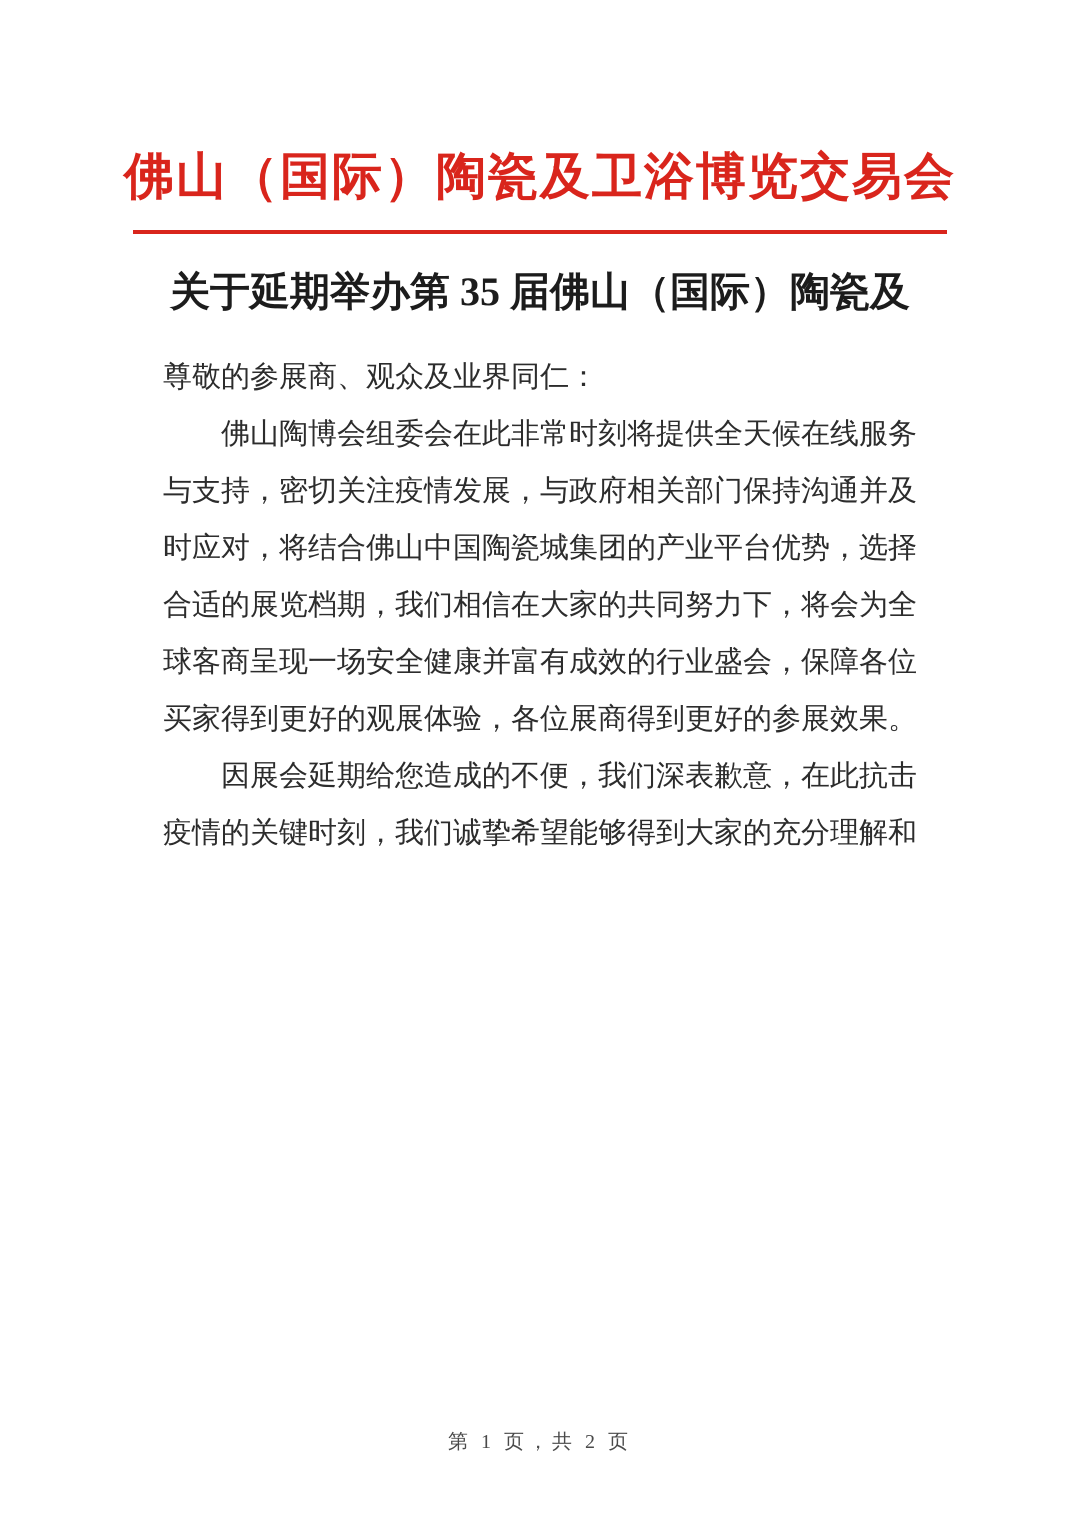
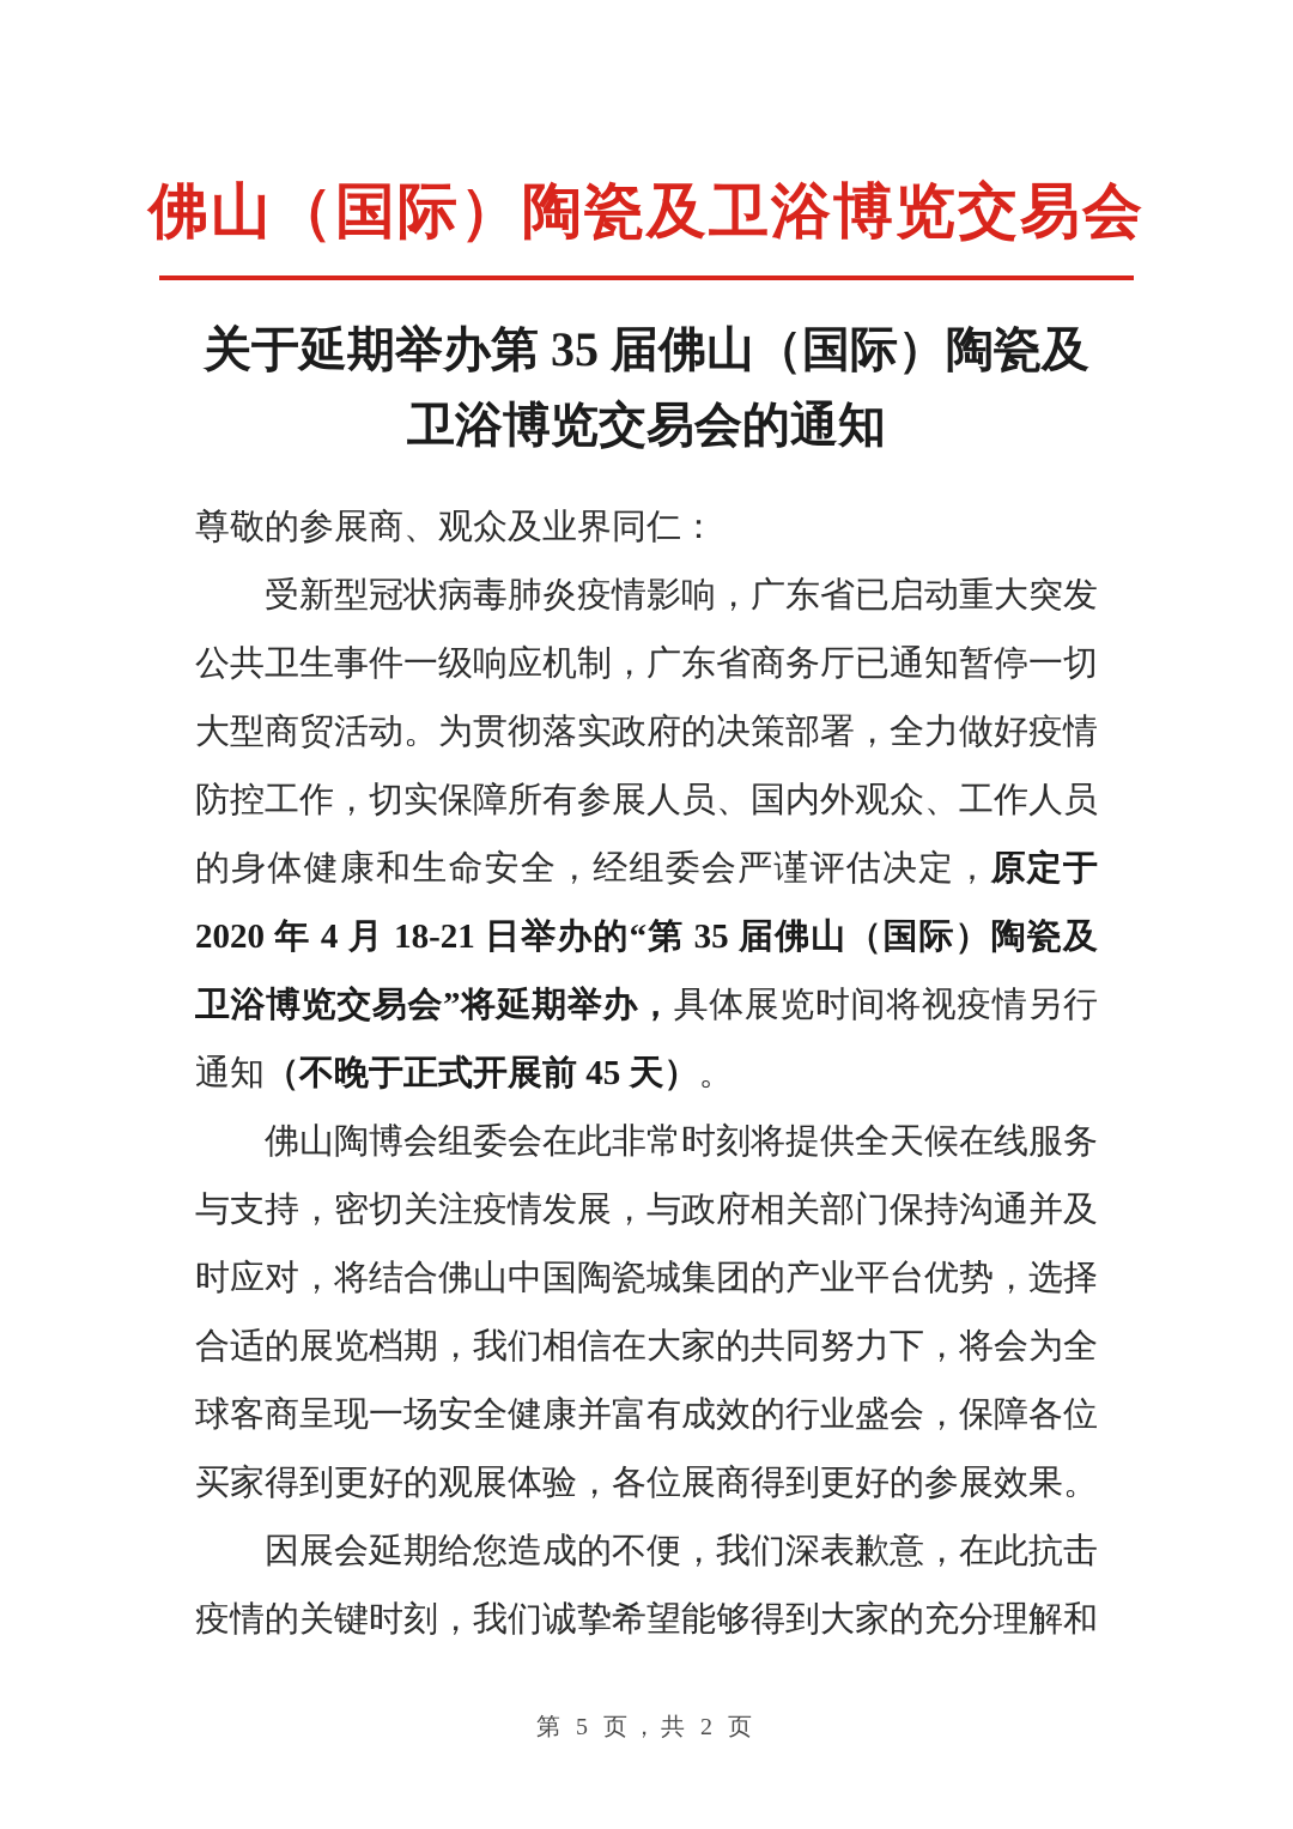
  佛山（国际）陶瓷及卫浴博览交易会
  关于延期举办第 35 届佛山（国际）陶瓷及
+ 卫浴博览交易会的通知
  尊敬的参展商、观众及业界同仁：
+ 受新型冠状病毒肺炎疫情影响，广东省已启动重大突发公共卫生事件一级响应机制，广东省商务厅已通知暂停一切大型商贸活动。为贯彻落实政府的决策部署，全力做好疫情防控工作，切实保障所有参展人员、国内外观众、工作人员的身体健康和生命安全，经组委会严谨评估决定，原定于 2020 年 4 月 18-21 日举办的“第 35 届佛山（国际）陶瓷及卫浴博览交易会”将延期举办，具体展览时间将视疫情另行通知（不晚于正式开展前 45 天）。
  佛山陶博会组委会在此非常时刻将提供全天候在线服务与支持，密切关注疫情发展，与政府相关部门保持沟通并及时应对，将结合佛山中国陶瓷城集团的产业平台优势，选择合适的展览档期，我们相信在大家的共同努力下，将会为全球客商呈现一场安全健康并富有成效的行业盛会，保障各位买家得到更好的观展体验，各位展商得到更好的参展效果。
  因展会延期给您造成的不便，我们深表歉意，在此抗击疫情的关键时刻，我们诚挚希望能够得到大家的充分理解和
- 第 1 页，共 2 页
+ 第 5 页，共 2 页
